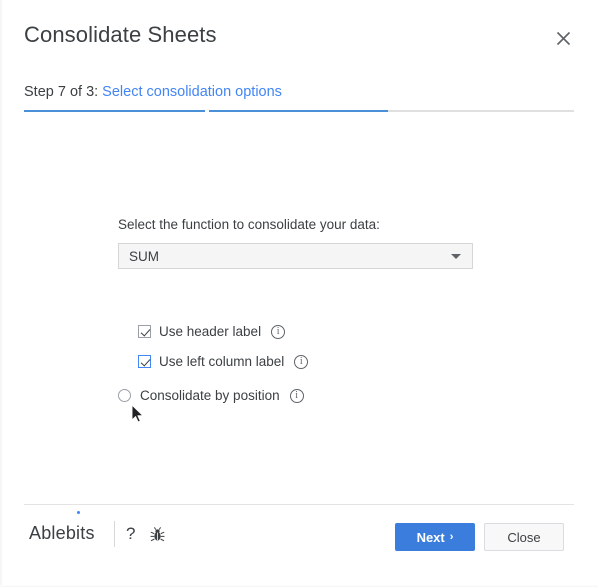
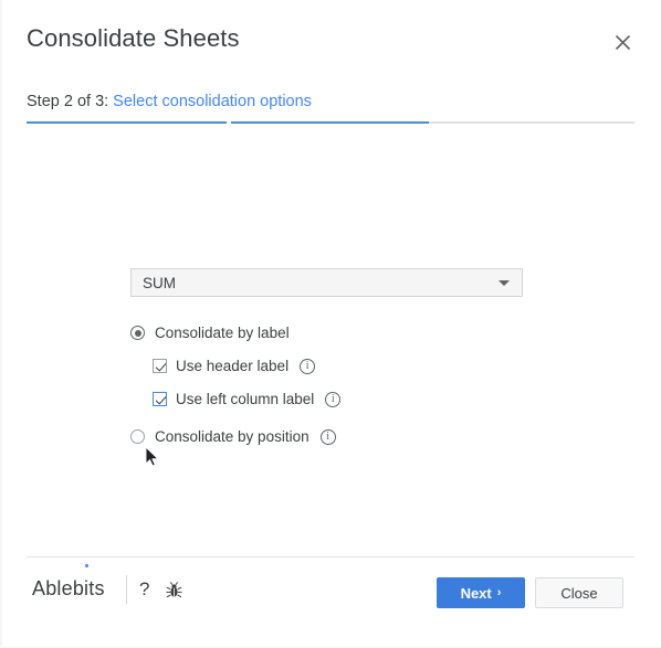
  Consolidate Sheets
- Step 7 of 3: Select consolidation options
+ Step 2 of 3: Select consolidation options
- Select the function to consolidate your data:
  SUM
+ Consolidate by label
  Use header label
  i
  Use left column label
  i
  Consolidate by position
  i
  Ablebits
  ?
  Next
  ›
  Close
